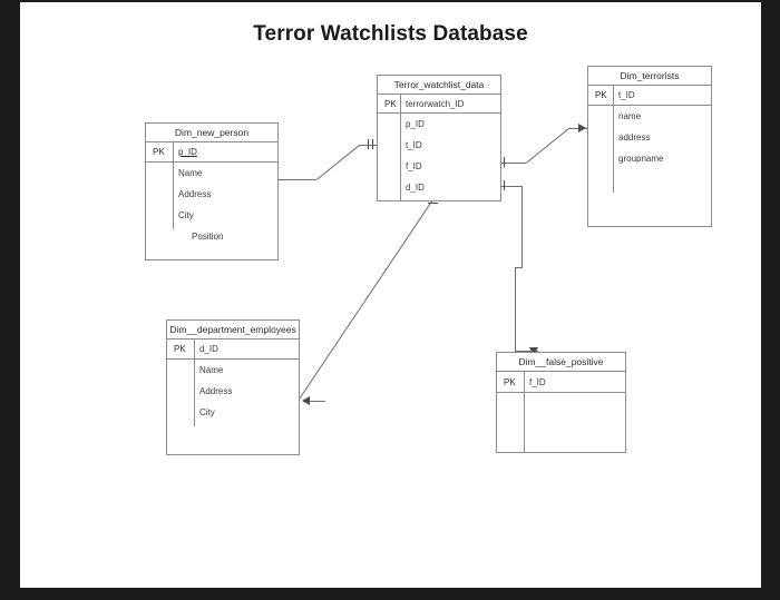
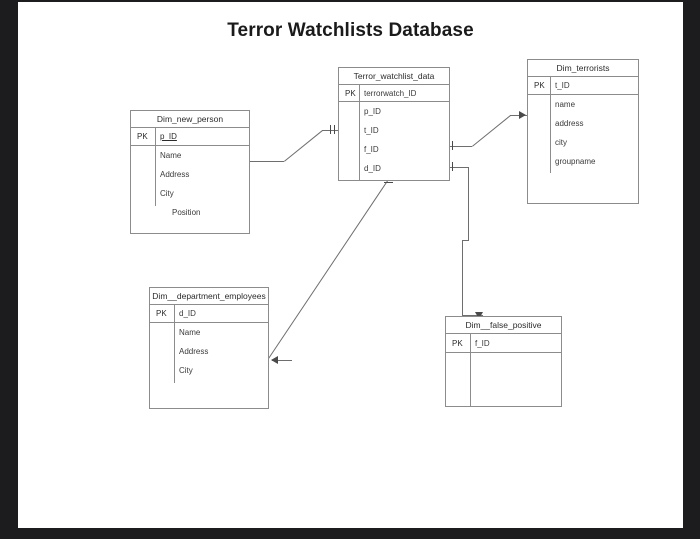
  Terror Watchlists Database
  Terror_watchlist_data
  PK
  terrorwatch_ID
  p_ID
  t_ID
  f_ID
  d_ID
  Dim_new_person
  PK
  p_ID
  Name
  Address
  City
  Position
  Dim_terrorists
  PK
  t_ID
  name
  address
+ city
  groupname
  Dim__department_employees
  PK
  d_ID
  Name
  Address
  City
  Dim__false_positive
  PK
  f_ID
